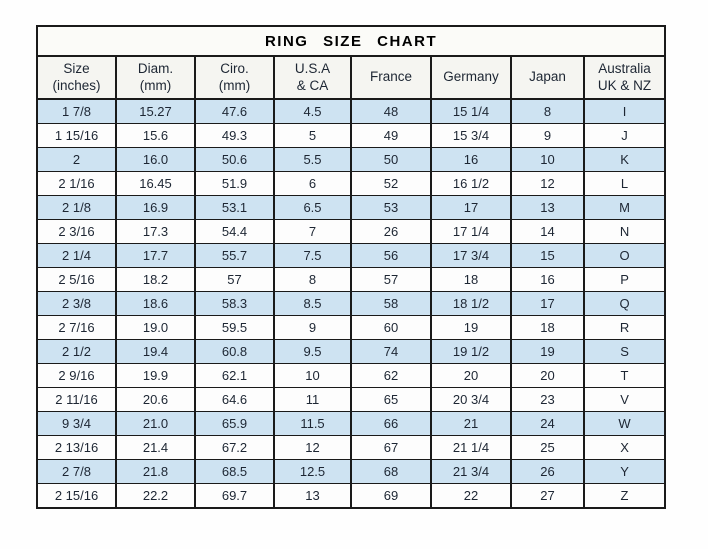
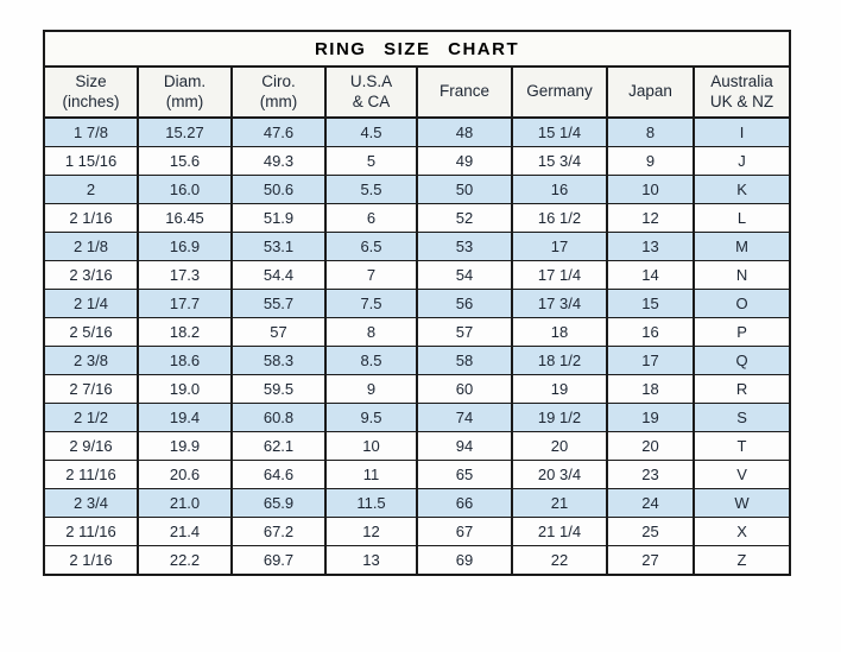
  RING SIZE CHART
  Size(inches)	Diam.(mm)	Ciro.(mm)	U.S.A& CA	France	Germany	Japan	AustraliaUK & NZ
  1 7/8	15.27	47.6	4.5	48	15 1/4	8	I
  1 15/16	15.6	49.3	5	49	15 3/4	9	J
  2	16.0	50.6	5.5	50	16	10	K
  2 1/16	16.45	51.9	6	52	16 1/2	12	L
  2 1/8	16.9	53.1	6.5	53	17	13	M
- 2 3/16	17.3	54.4	7	26	17 1/4	14	N
+ 2 3/16	17.3	54.4	7	54	17 1/4	14	N
  2 1/4	17.7	55.7	7.5	56	17 3/4	15	O
  2 5/16	18.2	57	8	57	18	16	P
  2 3/8	18.6	58.3	8.5	58	18 1/2	17	Q
  2 7/16	19.0	59.5	9	60	19	18	R
  2 1/2	19.4	60.8	9.5	74	19 1/2	19	S
- 2 9/16	19.9	62.1	10	62	20	20	T
+ 2 9/16	19.9	62.1	10	94	20	20	T
  2 11/16	20.6	64.6	11	65	20 3/4	23	V
- 9 3/4	21.0	65.9	11.5	66	21	24	W
+ 2 3/4	21.0	65.9	11.5	66	21	24	W
- 2 13/16	21.4	67.2	12	67	21 1/4	25	X
+ 2 11/16	21.4	67.2	12	67	21 1/4	25	X
- 2 7/8	21.8	68.5	12.5	68	21 3/4	26	Y
- 2 15/16	22.2	69.7	13	69	22	27	Z
+ 2 1/16	22.2	69.7	13	69	22	27	Z
